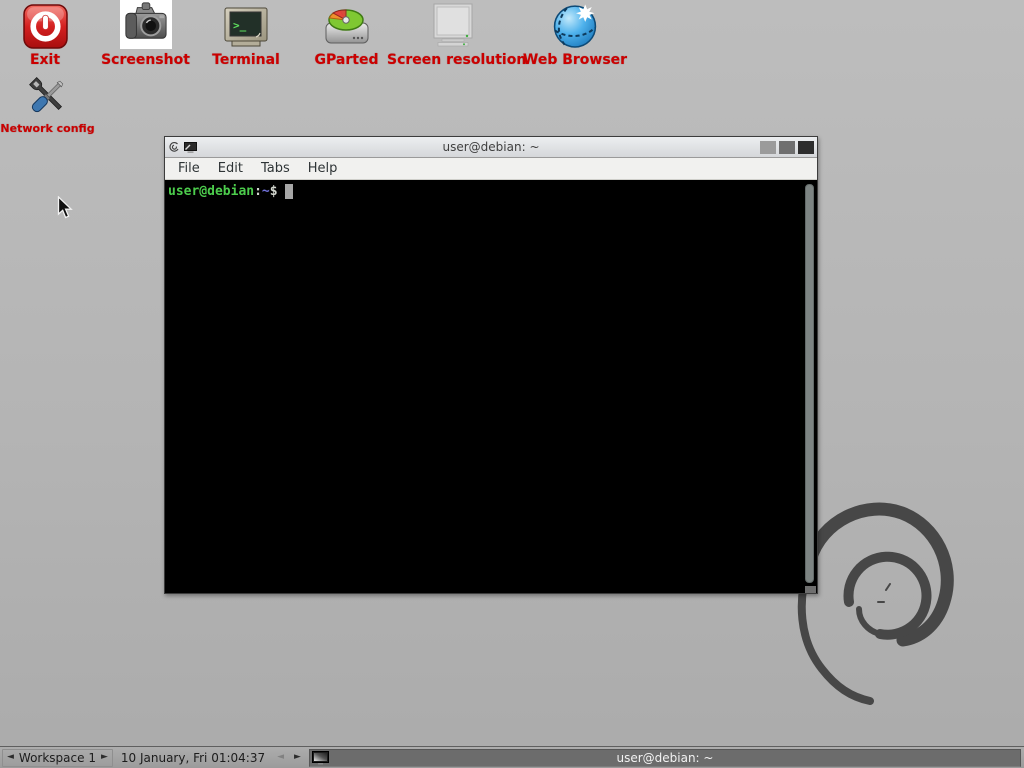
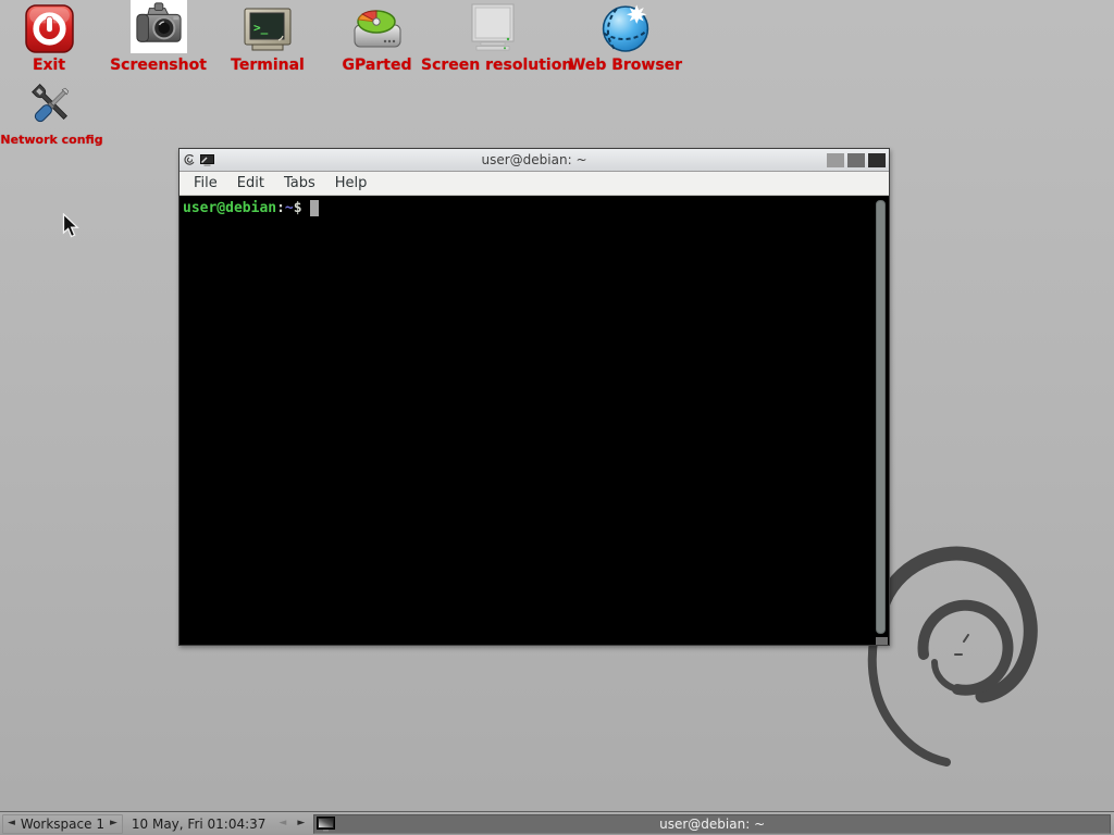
  Exit
  Screenshot
  >_
  Terminal
  GParted
  Screen resolutio
  Web Browser
  Network config
  user@debian: ~
  File
  Edit
  Tabs
  Help
  user@debian:~$
  ◄
  Workspace 1
  ►
- 10 January, Fri 01:04:37
+ 10 May, Fri 01:04:37
  ◄
  ►
  user@debian: ~
